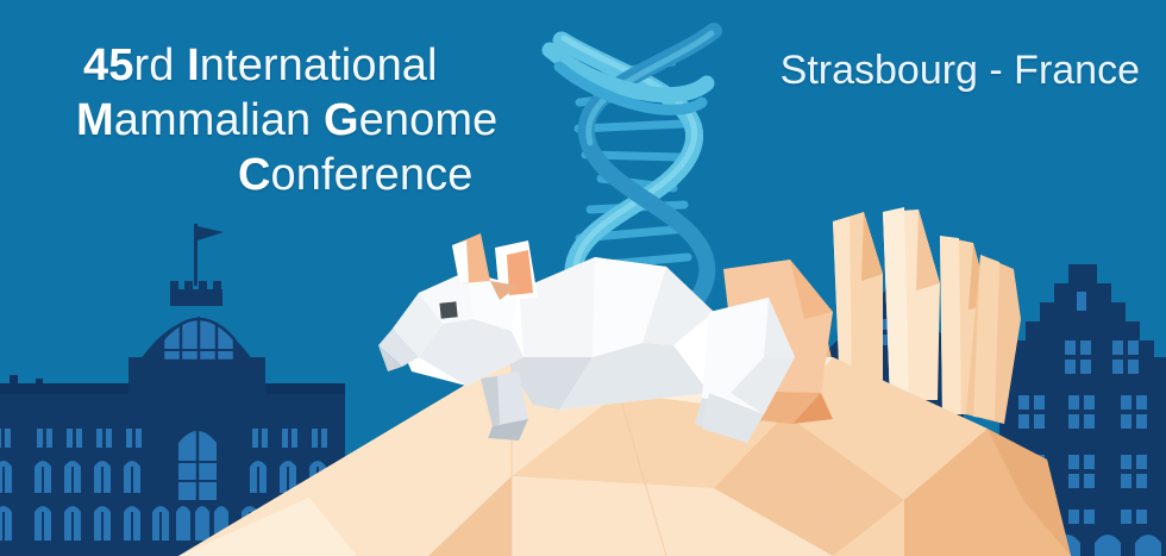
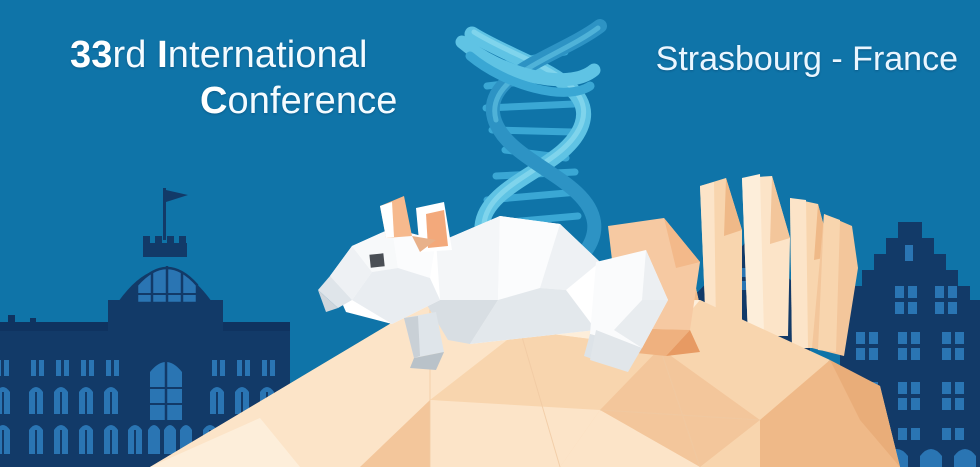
- 45rd International
+ 33rd International
- Mammalian Genome
  Conference
  Strasbourg - France
